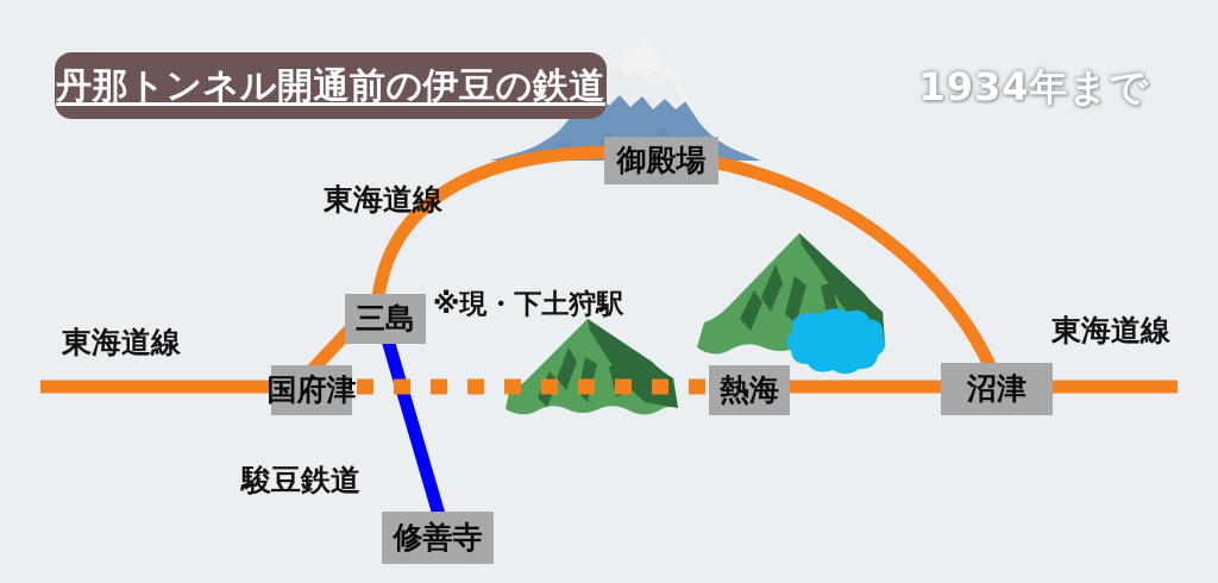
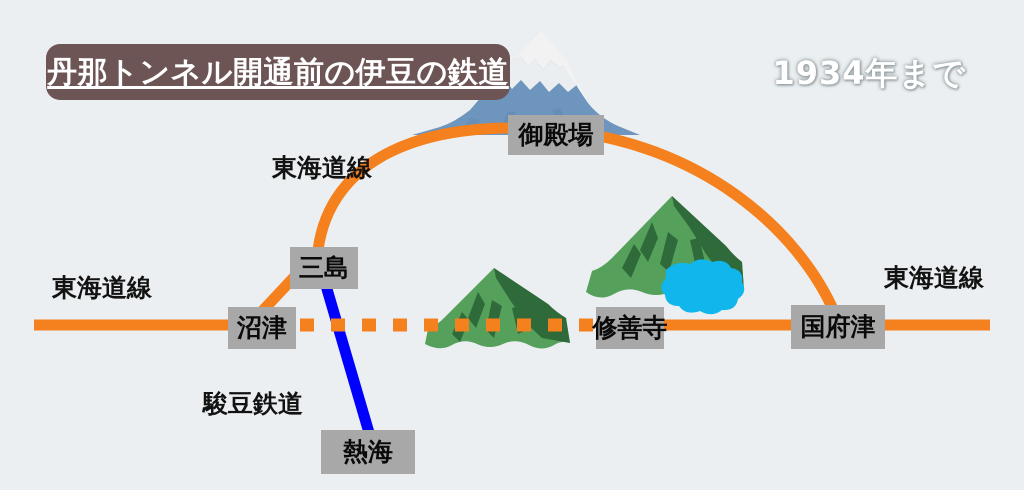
  丹那トンネル開通前の伊豆の鉄道
  1934年まで
  御殿場
  三島
- 国府津
+ 沼津
- 熱海
+ 修善寺
- 沼津
+ 国府津
- 修善寺
+ 熱海
  東海道線
  東海道線
  東海道線
- ※現・下土狩駅
  駿豆鉄道
